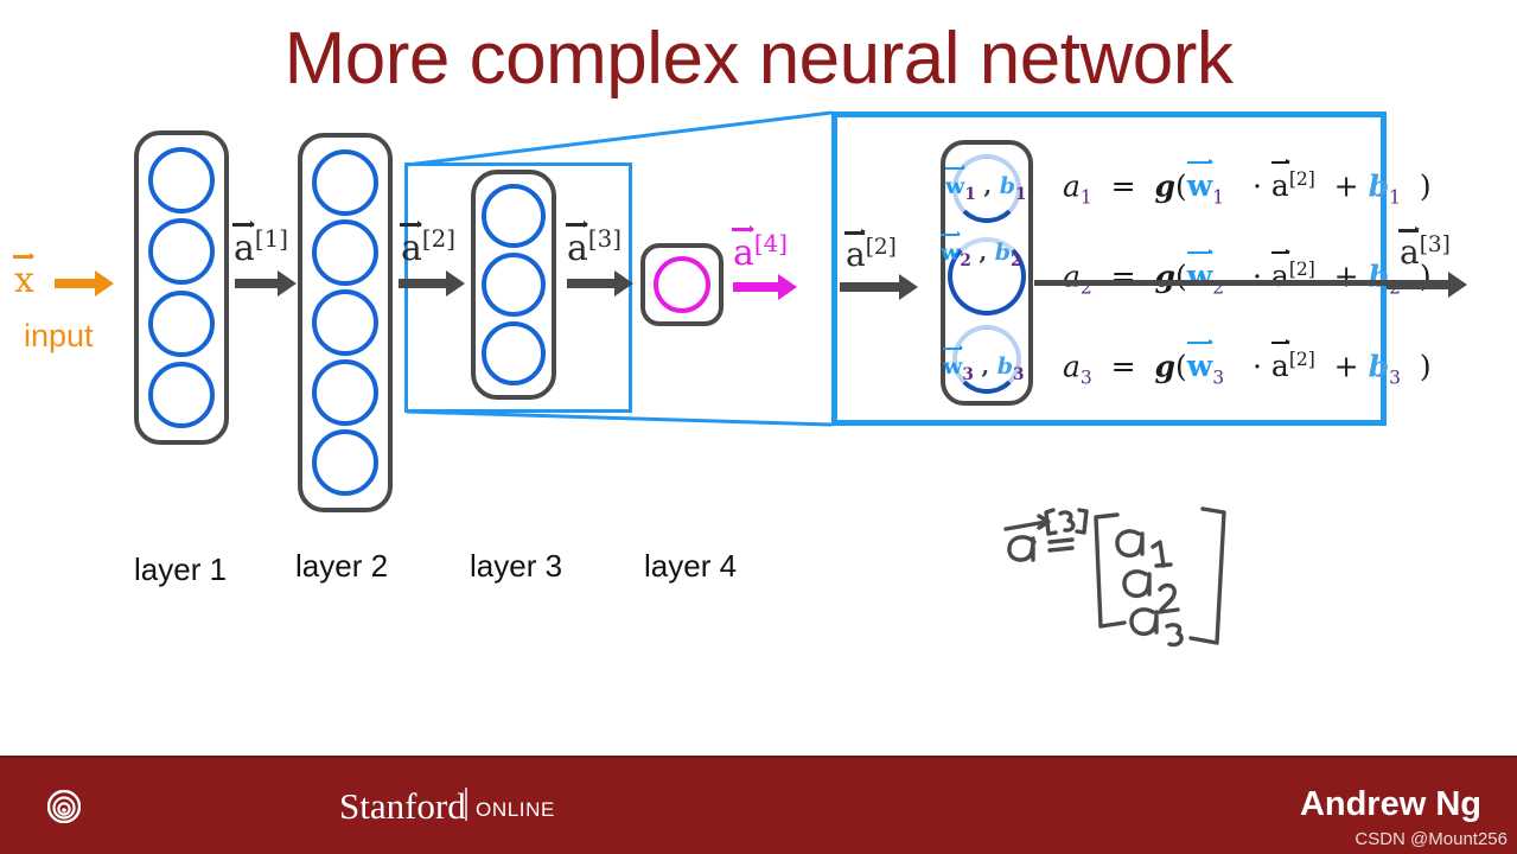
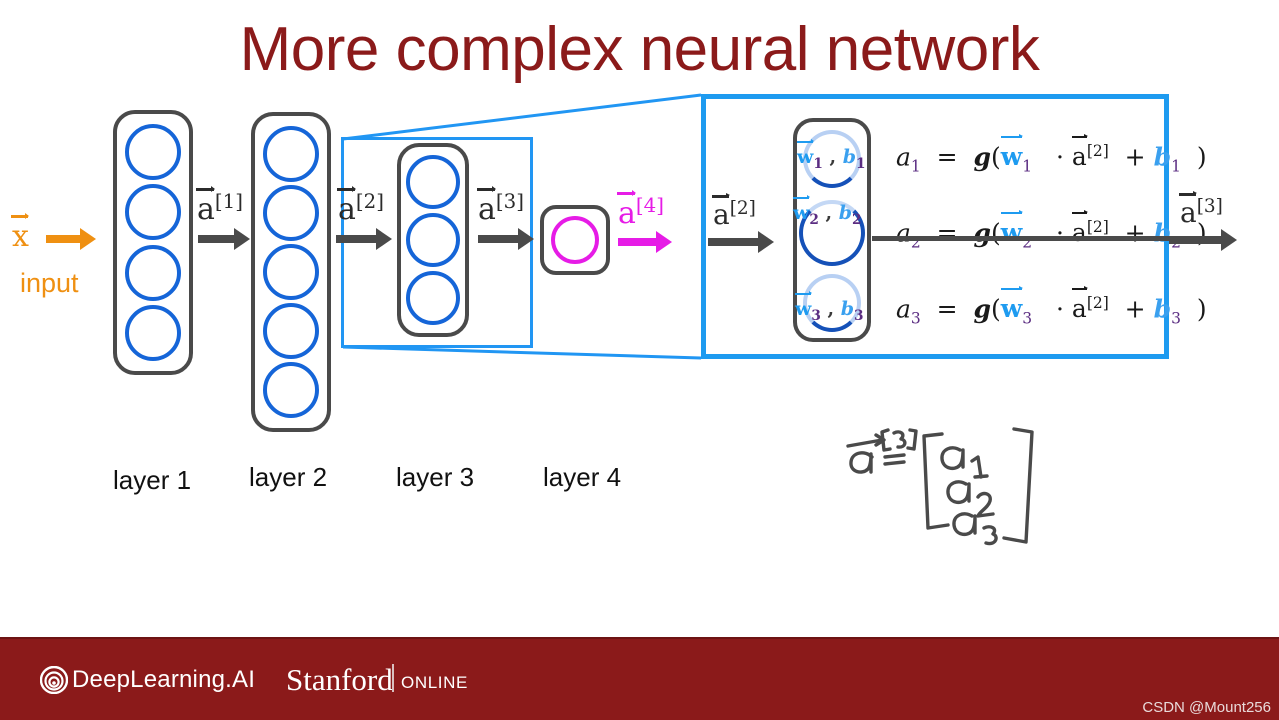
  More complex neural network
  x
  input
  a[1]
  a[2]
  a[3]
  a[4]
  layer 1
  layer 2
  layer 3
  layer 4
  a[2]
  w1 , b1
  w2 , b2
  w3 , b3
  a1 = g(w1 · a[2] + b1 )
  a2 = g(w2 · a[2] + b )
  a3 = g(w3 · a[2] + b3 )
  a[3]
+ DeepLearning.AI
  Stanford
  ONLINE
- Andrew Ng
  CSDN @Mount256
